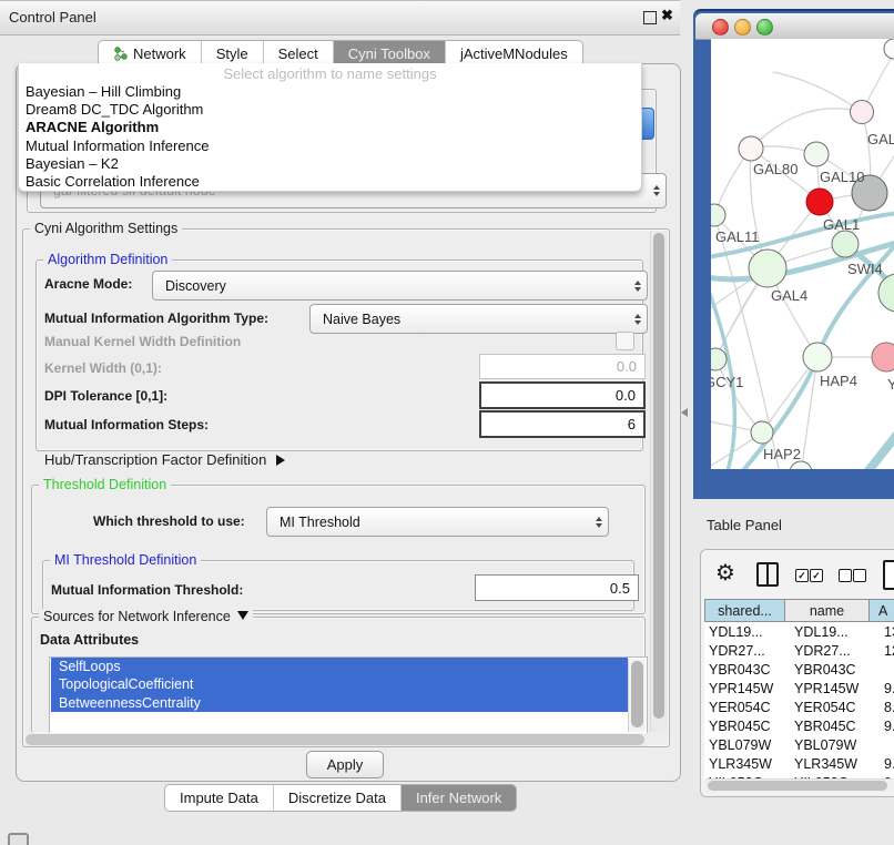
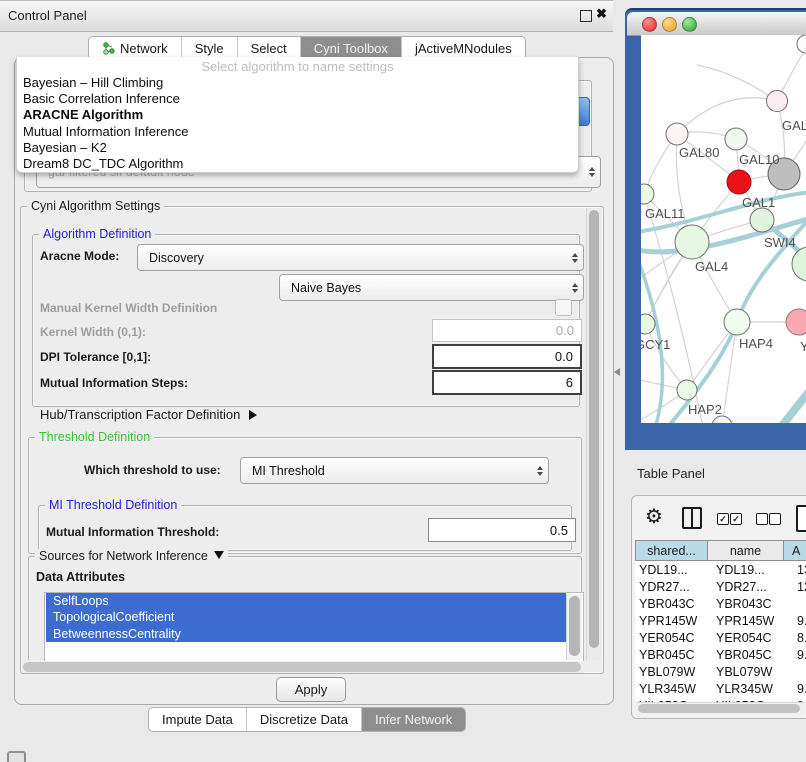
  Control Panel
  ✖
  Network
  Style
  Select
  Cyni Toolbox
  jActiveMNodules
  Select algorithm to name settings
  Bayesian – Hill Climbing
- Dream8 DC_TDC Algorithm
+ Basic Correlation Inference
  ARACNE Algorithm
  Mutual Information Inference
  Bayesian – K2
- Basic Correlation Inference
+ Dream8 DC_TDC Algorithm
  Cyni Algorithm Settings
  Algorithm Definition
  Aracne Mode:
  Discovery
- Mutual Information Algorithm Type:
  Naive Bayes
  Manual Kernel Width Definition
  Kernel Width (0,1):
  0.0
  DPI Tolerance [0,1]:
  0.0
  Mutual Information Steps:
  6
  Hub/Transcription Factor Definition
  Threshold Definition
  Which threshold to use:
  MI Threshold
  MI Threshold Definition
  Mutual Information Threshold:
  0.5
  Sources for Network Inference
  Data Attributes
  SelfLoops
  TopologicalCoefficient
  BetweennessCentrality
  Apply
  Impute Data
  Discretize Data
  Infer Network
  GAL
  GAL80
  GAL10
  GAL1
  GAL11
  SWI4
  GAL4
  GCY1
  HAP4
  Y
  HAP2
  Table Panel
  ⚙
  ✓
  ✓
  shared...
  name
  A
  YDL19...
  YDL19...
  YDR27...
  YDR27...
  YBR043C
  YBR043C
  YPR145W
  YPR145W
  YER054C
  YER054C
  YBR045C
  YBR045C
  YBL079W
  YBL079W
  YLR345W
  YLR345W
